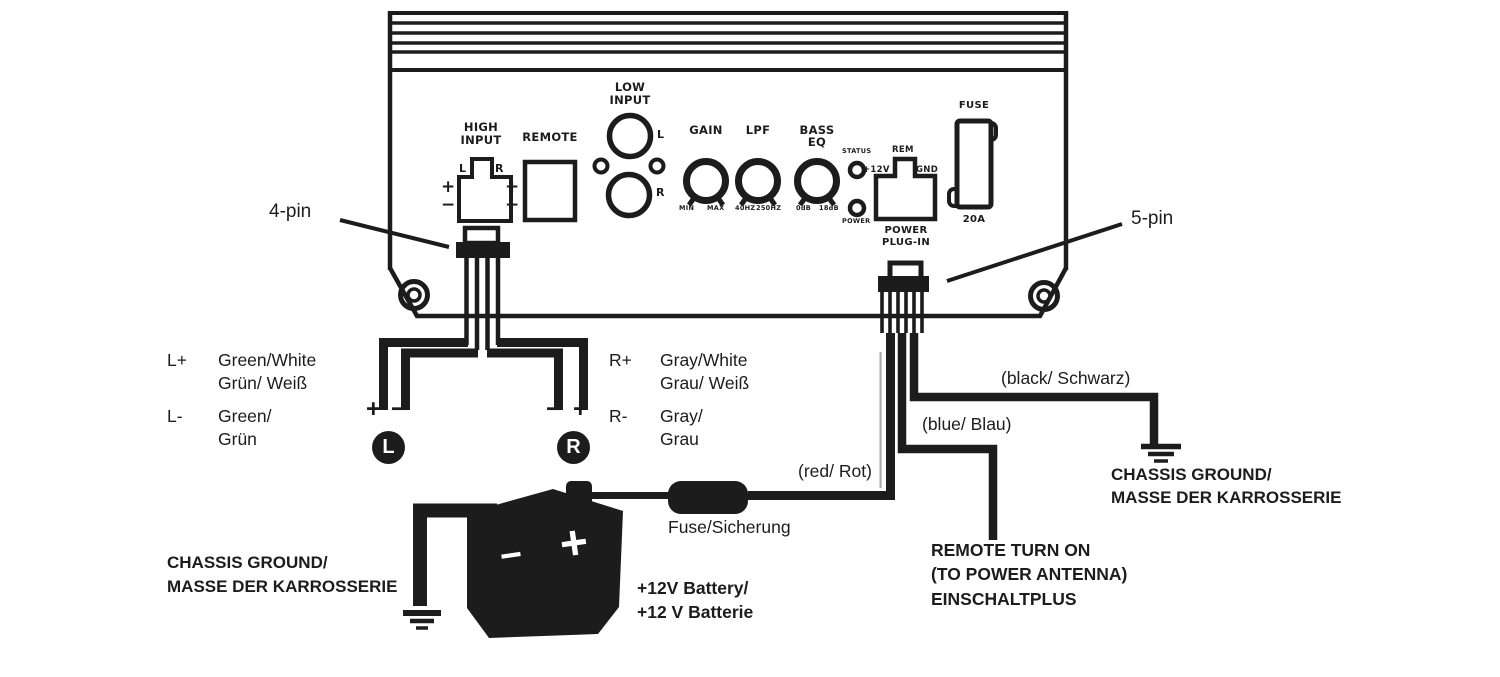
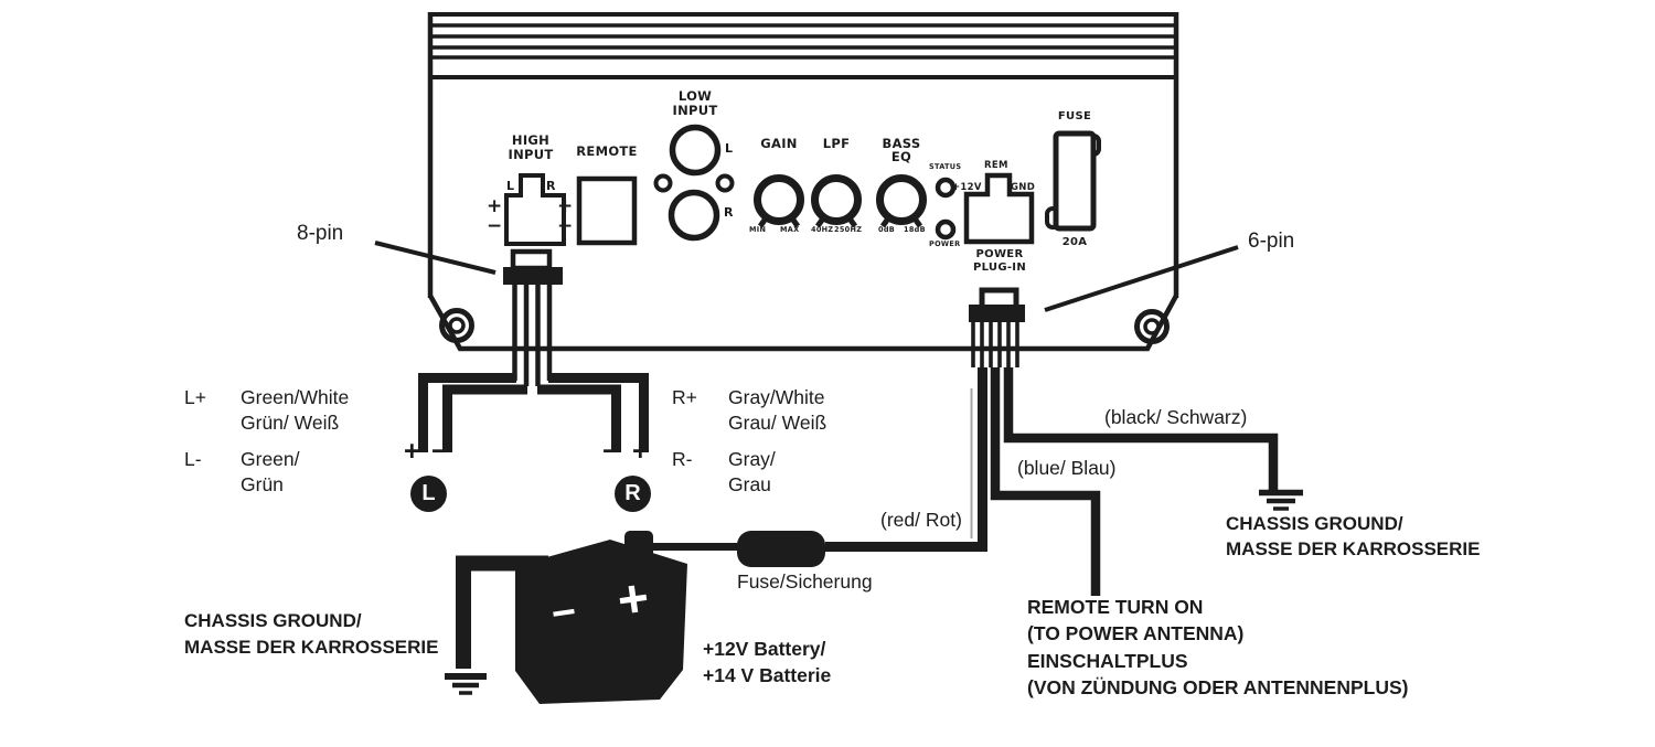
  HIGH
  INPUT
  L
  R
  +
  −
  +
  −
  REMOTE
  LOW
  INPUT
  L
  R
  GAIN
  LPF
  BASS
  EQ
  MIN
  MAX
  40HZ
  250HZ
  0dB
  18dB
  STATUS
  POWER
  REM
  +12V
  GND
  POWER
  PLUG-IN
  FUSE
  20A
- 4-pin
+ 8-pin
- 5-pin
+ 6-pin
  L+
  Green/White
  Grün/ Weiß
  L-
  Green/
  Grün
  R+
  Gray/White
  Grau/ Weiß
  R-
  Gray/
  Grau
  +
  −
  −
  +
  L
  R
  (black/ Schwarz)
  (blue/ Blau)
  (red/ Rot)
  Fuse/Sicherung
  +12V Battery/
- +12 V Batterie
+ +14 V Batterie
  CHASSIS GROUND/
  MASSE DER KARROSSERIE
  CHASSIS GROUND/
  MASSE DER KARROSSERIE
  REMOTE TURN ON
  (TO POWER ANTENNA)
  EINSCHALTPLUS
+ (VON ZÜNDUNG ODER ANTENNENPLUS)
